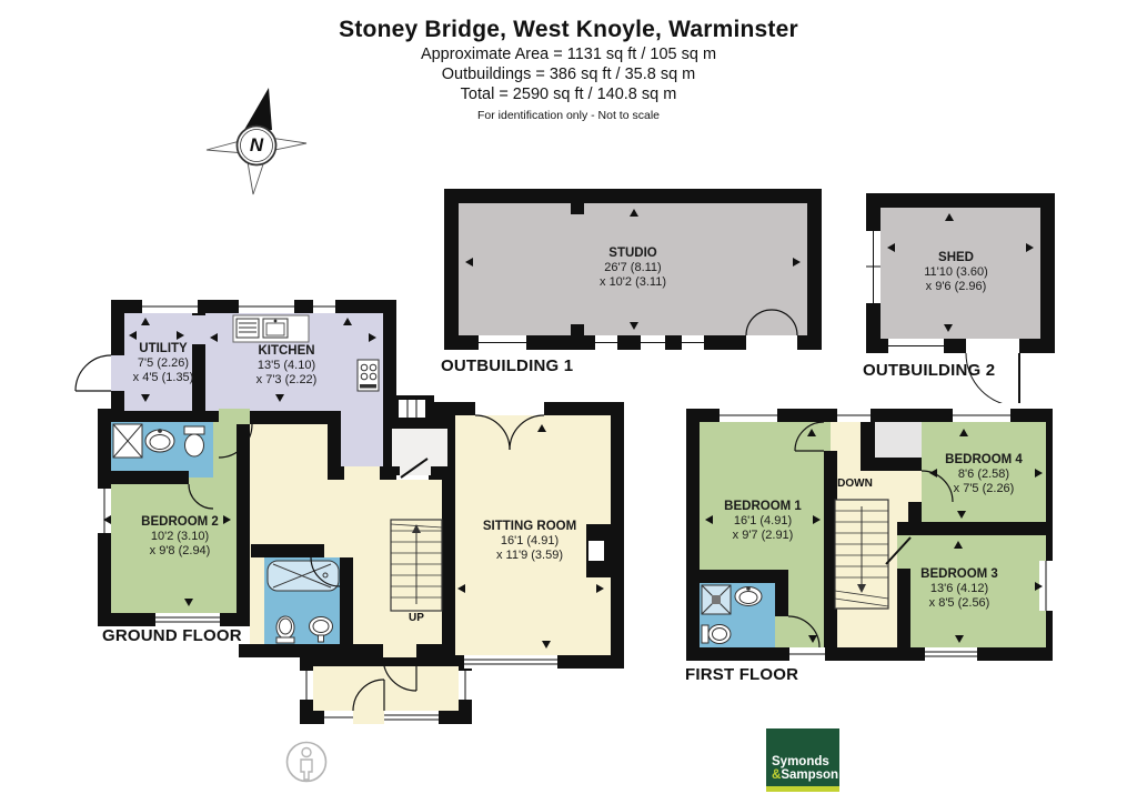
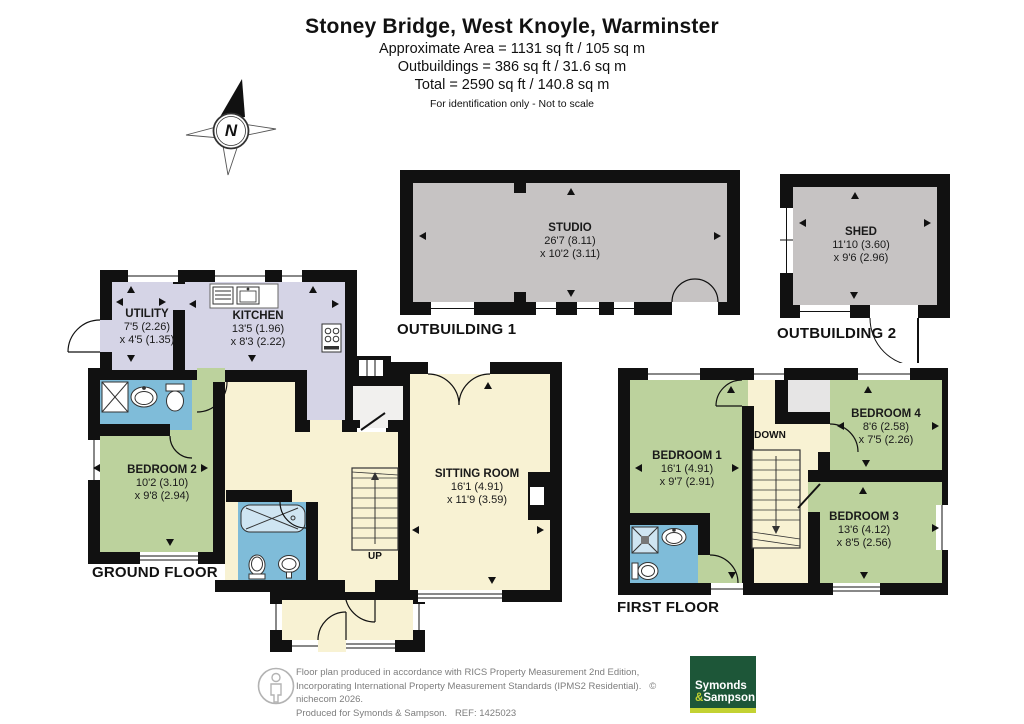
  Stoney Bridge, West Knoyle, Warminster
  Approximate Area = 1131 sq ft / 105 sq m
- Outbuildings = 386 sq ft / 35.8 sq m
+ Outbuildings = 386 sq ft / 31.6 sq m
  Total = 2590 sq ft / 140.8 sq m
  For identification only - Not to scale
  N
  STUDIO
  26'7 (8.11)
  x 10'2 (3.11)
  OUTBUILDING 1
  SHED
  11'10 (3.60)
  x 9'6 (2.96)
  OUTBUILDING 2
  UTILITY
  7'5 (2.26)
  x 4'5 (1.35)
  KITCHEN
- 13'5 (4.10)
+ 13'5 (1.96)
- x 7'3 (2.22)
+ x 8'3 (2.22)
  BEDROOM 2
  10'2 (3.10)
  x 9'8 (2.94)
  SITTING ROOM
  16'1 (4.91)
  x 11'9 (3.59)
  UP
  GROUND FLOOR
  BEDROOM 1
  16'1 (4.91)
  x 9'7 (2.91)
  BEDROOM 4
  8'6 (2.58)
  x 7'5 (2.26)
  BEDROOM 3
  13'6 (4.12)
  x 8'5 (2.56)
  DOWN
  FIRST FLOOR
+ Floor plan produced in accordance with RICS Property Measurement 2nd Edition,
+ Incorporating International Property Measurement Standards (IPMS2 Residential). © nichecom 2026.
+ Produced for Symonds & Sampson. REF: 1425023
  Symonds
  &Sampson
